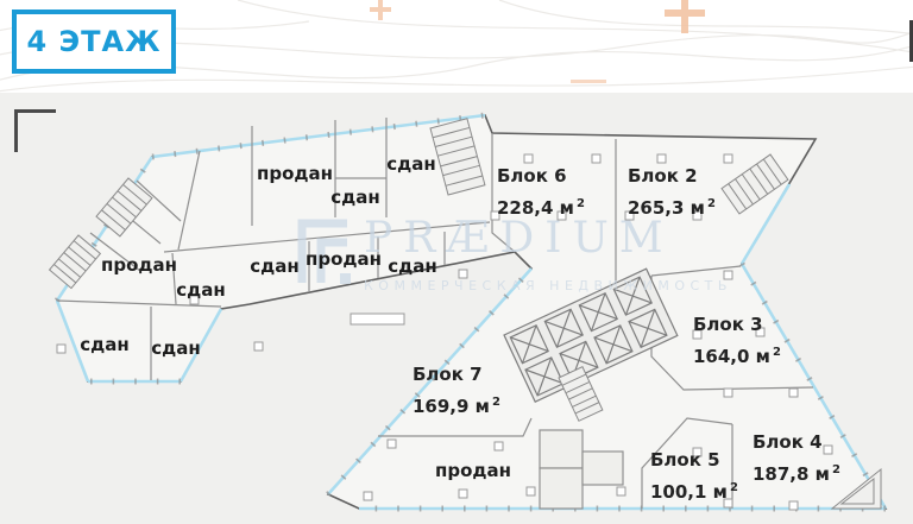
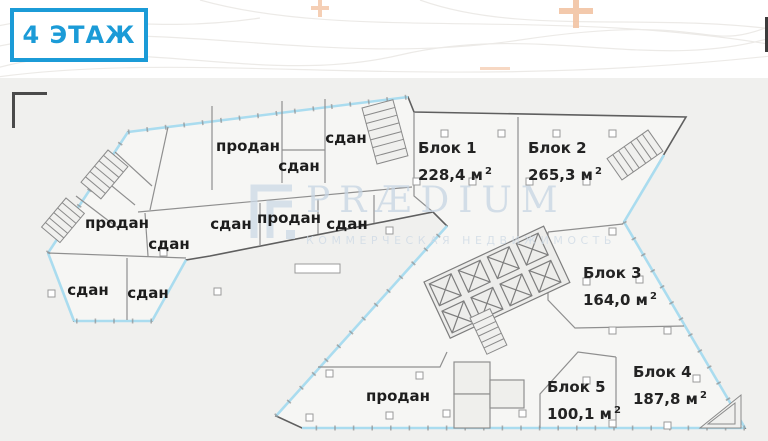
  4 ЭТАЖ
  PRÆDIUM
  КОММЕРЧЕСКАЯ НЕДВИЖИМОСТЬ
- Блок 6
+ Блок 1
  228,4 м 2
  Блок 2
  265,3 м 2
  Блок 3
  164,0 м 2
  Блок 4
  187,8 м 2
  Блок 5
  100,1 м 2
- Блок 7
- 169,9 м 2
  продан
  сдан
  сдан
  продан
  сдан
  сдан
  продан
  сдан
  сдан
  сдан
  продан
